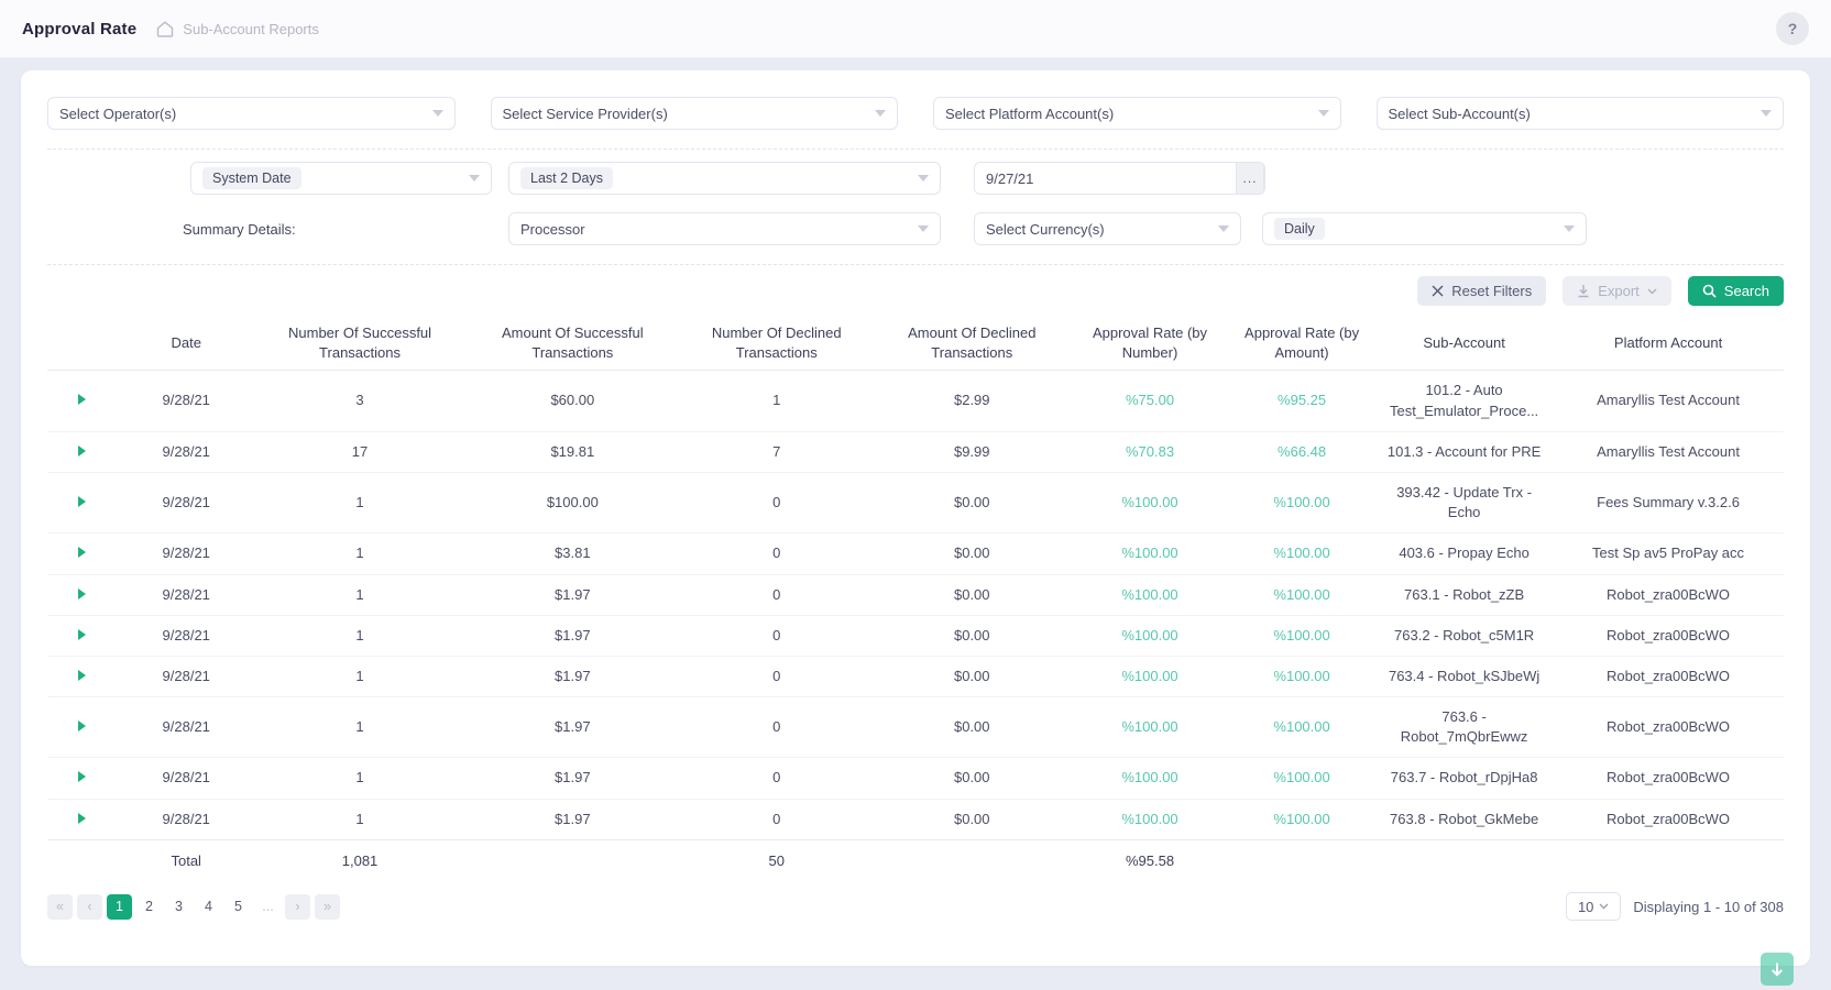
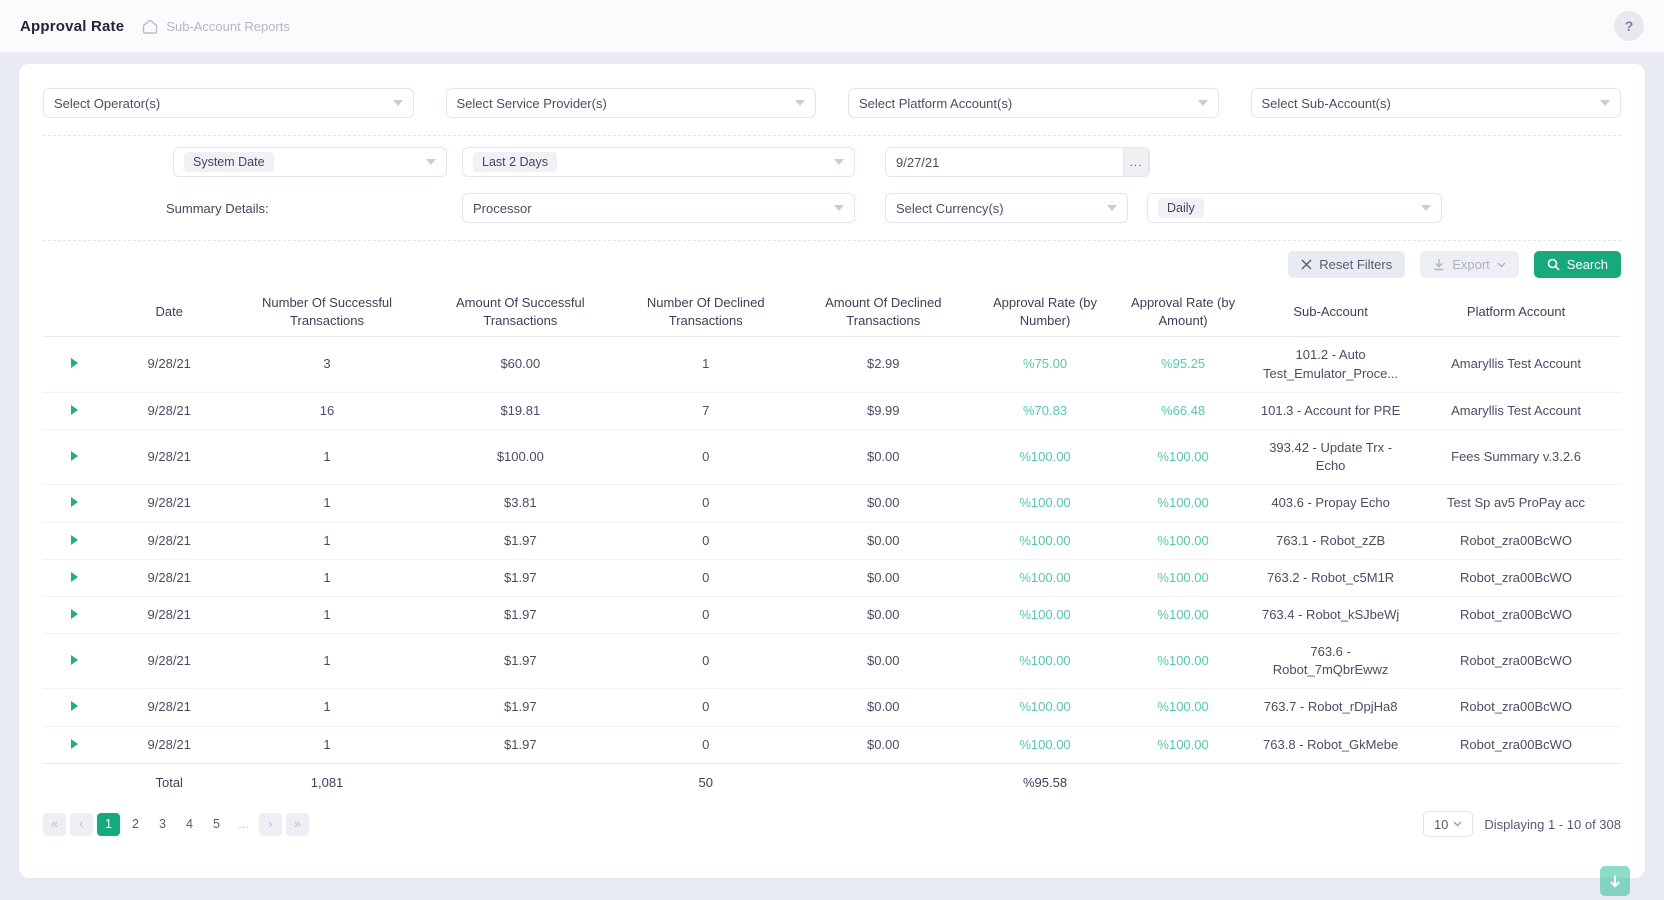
  Approval Rate
  Sub-Account Reports
  ?
  Select Operator(s)
  Select Service Provider(s)
  Select Platform Account(s)
  Select Sub-Account(s)
  System Date
  Last 2 Days
  9/27/21
  ...
  Summary Details:
  Processor
  Select Currency(s)
  Daily
  Reset Filters
  Export
  Search
  	Date	Number Of Successful Transactions	Amount Of Successful Transactions	Number Of Declined Transactions	Amount Of Declined Transactions	Approval Rate (by Number)	Approval Rate (by Amount)	Sub-Account	Platform Account
  	9/28/21	3	$60.00	1	$2.99	%75.00	%95.25	101.2 - Auto Test_Emulator_Proce...	Amaryllis Test Account
- 	9/28/21	17	$19.81	7	$9.99	%70.83	%66.48	101.3 - Account for PRE	Amaryllis Test Account
+ 	9/28/21	16	$19.81	7	$9.99	%70.83	%66.48	101.3 - Account for PRE	Amaryllis Test Account
  	9/28/21	1	$100.00	0	$0.00	%100.00	%100.00	393.42 - Update Trx - Echo	Fees Summary v.3.2.6
  	9/28/21	1	$3.81	0	$0.00	%100.00	%100.00	403.6 - Propay Echo	Test Sp av5 ProPay acc
  	9/28/21	1	$1.97	0	$0.00	%100.00	%100.00	763.1 - Robot_zZB	Robot_zra00BcWO
  	9/28/21	1	$1.97	0	$0.00	%100.00	%100.00	763.2 - Robot_c5M1R	Robot_zra00BcWO
  	9/28/21	1	$1.97	0	$0.00	%100.00	%100.00	763.4 - Robot_kSJbeWj	Robot_zra00BcWO
  	9/28/21	1	$1.97	0	$0.00	%100.00	%100.00	763.6 - Robot_7mQbrEwwz	Robot_zra00BcWO
  	9/28/21	1	$1.97	0	$0.00	%100.00	%100.00	763.7 - Robot_rDpjHa8	Robot_zra00BcWO
  	9/28/21	1	$1.97	0	$0.00	%100.00	%100.00	763.8 - Robot_GkMebe	Robot_zra00BcWO
  	Total	1,081		50		%95.58
  «
  ‹
  1
  2
  3
  4
  5
  ...
  ›
  »
  10
  Displaying 1 - 10 of 308
